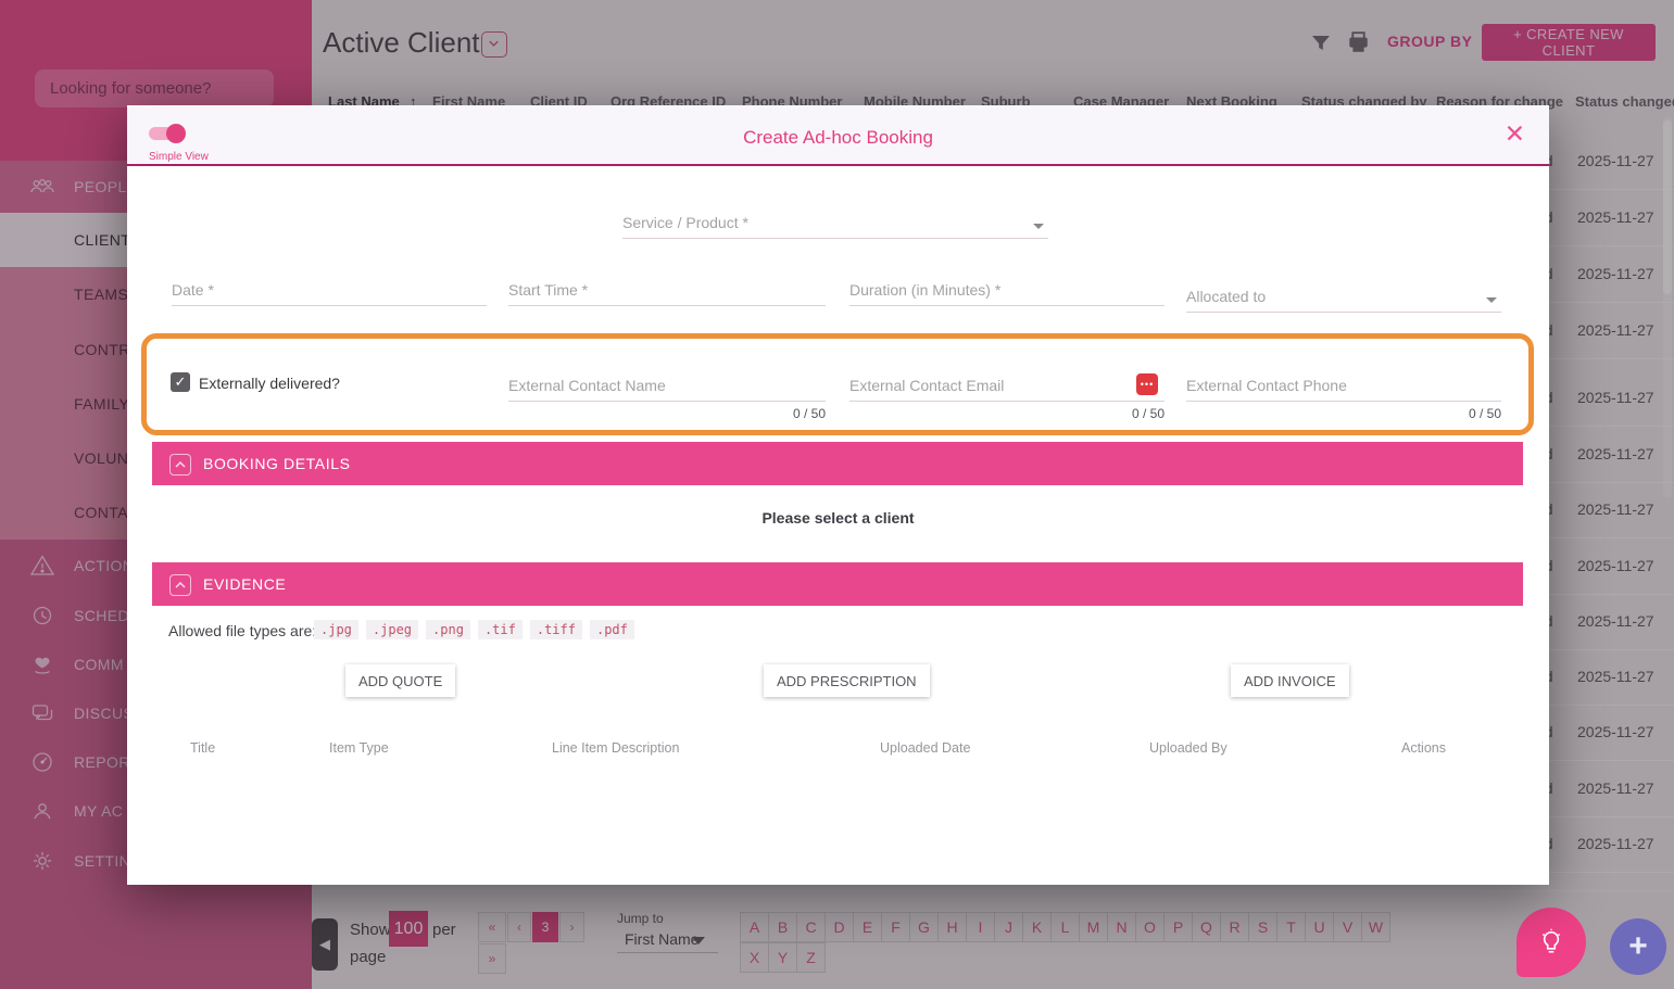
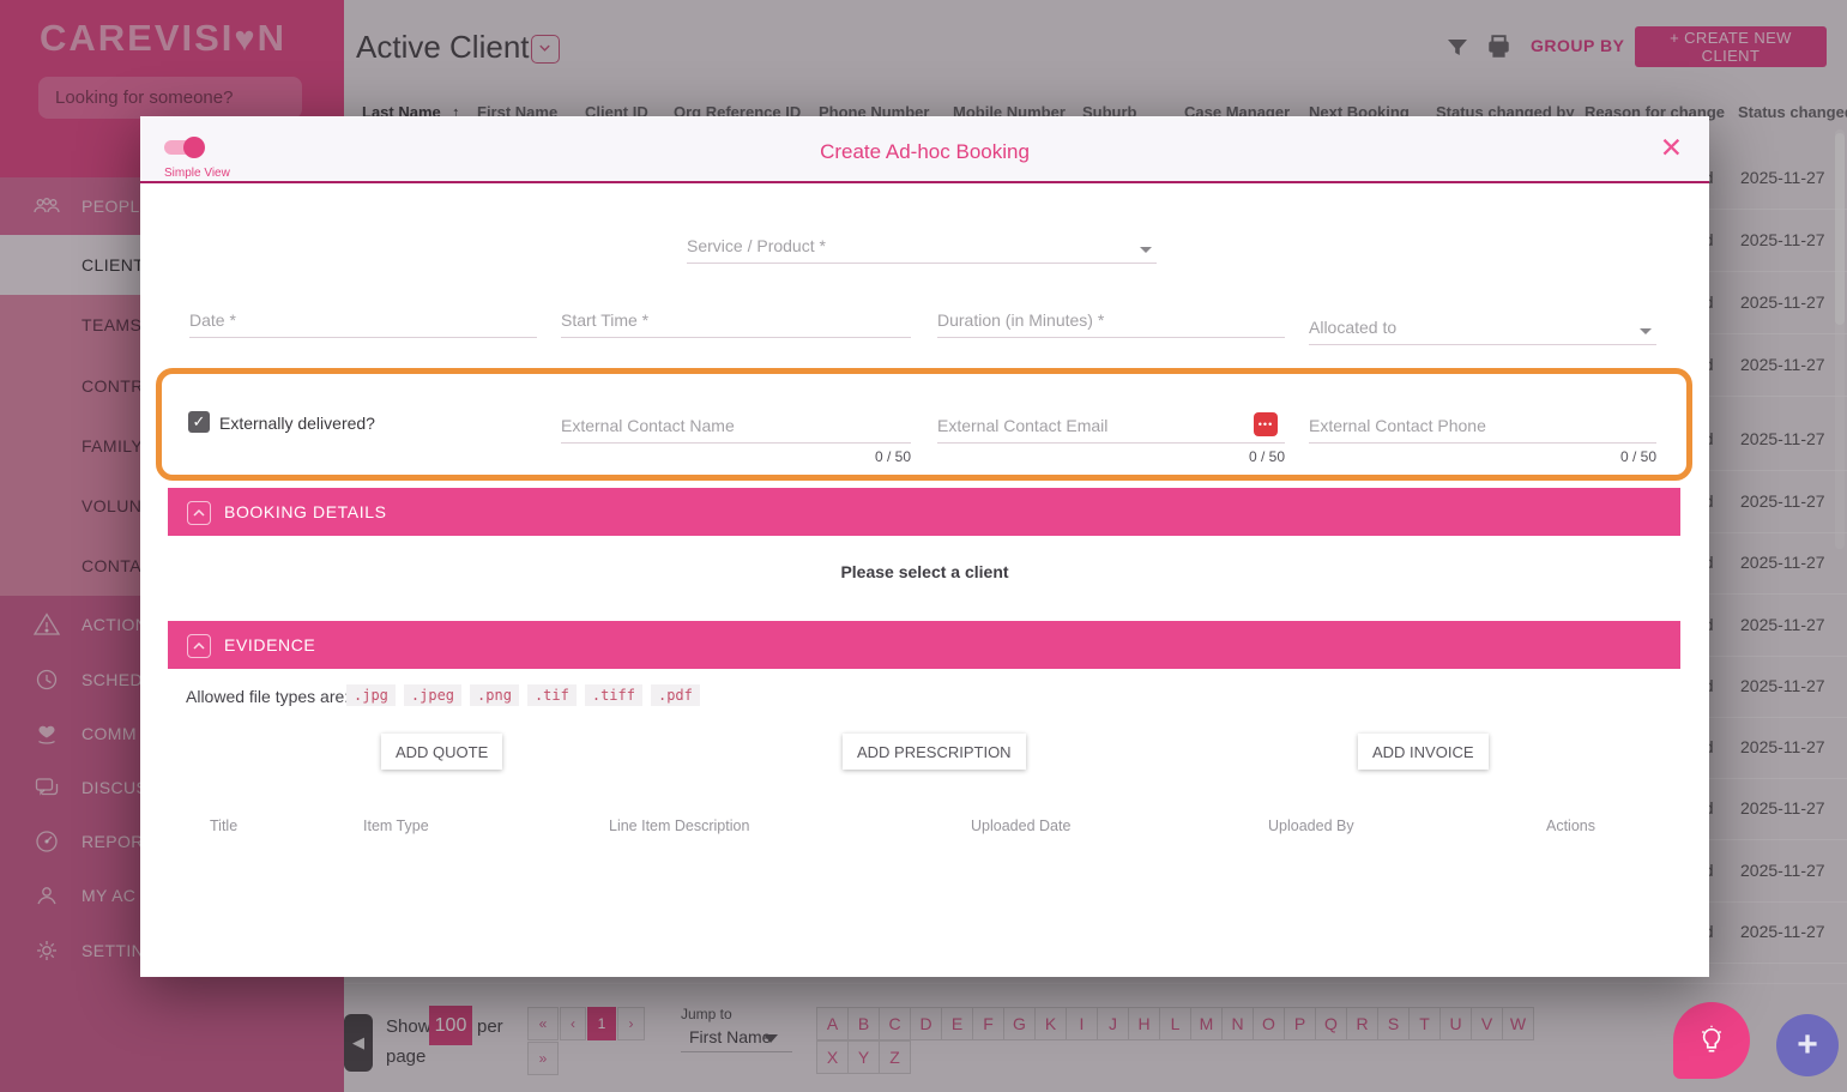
+ CAREVISI♥N
  Looking for someone?
  PEOPL
  CLIENT
  TEAMS
  CONTR
  FAMILY
  VOLUN
  CONTA
  ACTIO
  SCHED
  COMM
  DISCU
  REPOR
  MY AC
  SETTIN
  Active Client
  GROUP BY
  + CREATE NEW CLIENT
  Last Name
  ↑
  First Name
  Client ID
  Org Reference ID
  Phone Number
  Mobile Number
  Suburb
  Case Manager
  Next Booking
  Status changed by
  Reason for change
  Status change
  2025-11-27
  2025-11-27
  2025-11-27
  2025-11-27
  2025-11-27
  2025-11-27
  2025-11-27
  2025-11-27
  2025-11-27
  2025-11-27
  2025-11-27
  2025-11-27
  2025-11-27
  ◀
  Show
  100
  per
  page
  «
  ‹
- 3
+ 1
  ›
  »
  Jump to
  First Name
  A
  B
  C
  D
  E
  F
  G
- H
+ K
  I
  J
- K
+ H
  L
  M
  N
  O
  P
  Q
  R
  S
  T
  U
  V
  W
  X
  Y
  Z
  +
  Simple View
  Create Ad-hoc Booking
  ✕
  Service / Product *
  Date *
  Start Time *
  Duration (in Minutes) *
  Allocated to
  ✓
  Externally delivered?
  External Contact Name
  0 / 50
  External Contact Email
  •••
  0 / 50
  External Contact Phone
  0 / 50
  BOOKING DETAILS
  Please select a client
  EVIDENCE
  Allowed file types are
  .jpg
  .jpeg
  .png
  .tif
  .tiff
  .pdf
  ADD QUOTE
  ADD PRESCRIPTION
  ADD INVOICE
  Title
  Item Type
  Line Item Description
  Uploaded Date
  Uploaded By
  Actions
